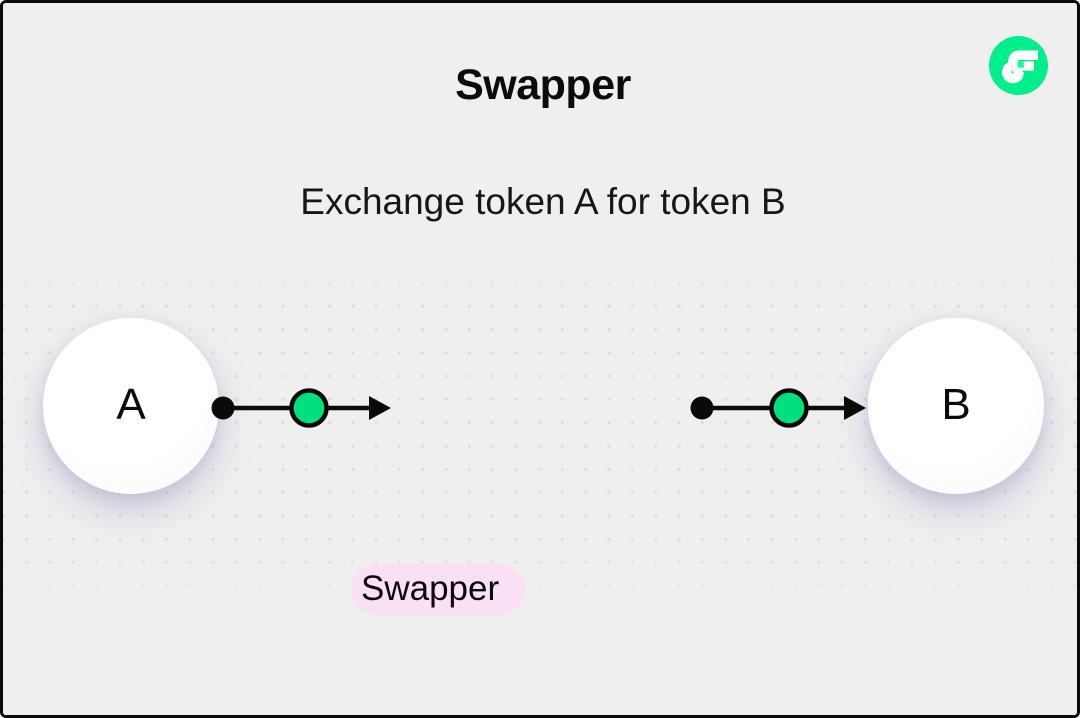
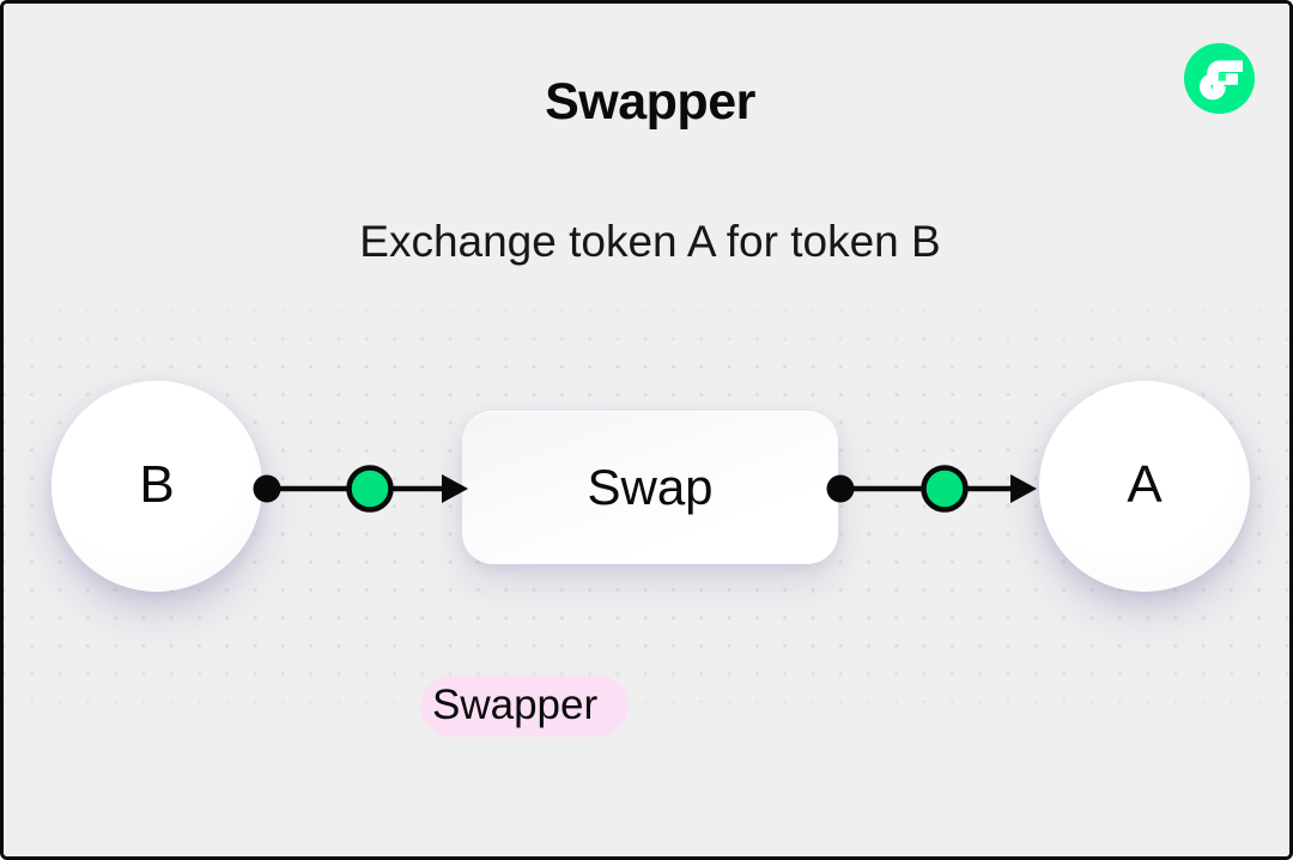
  Swapper
  Exchange token A for token B
- A
+ B
+ Swap
- B
+ A
  Swapper
